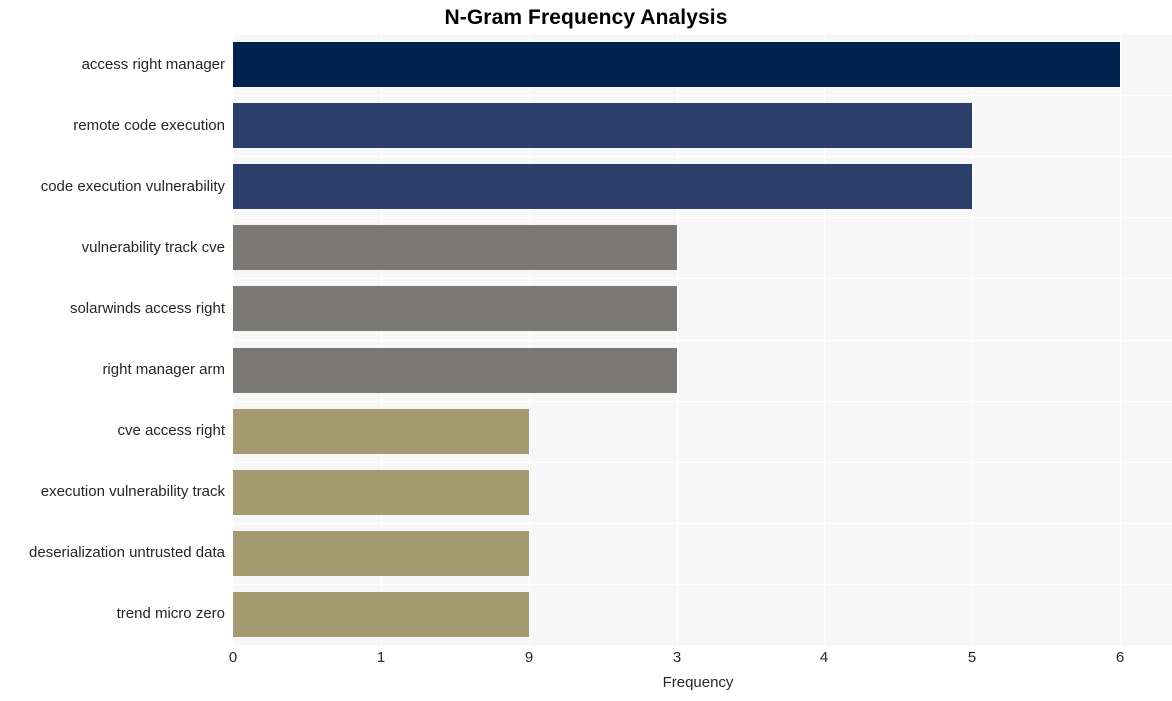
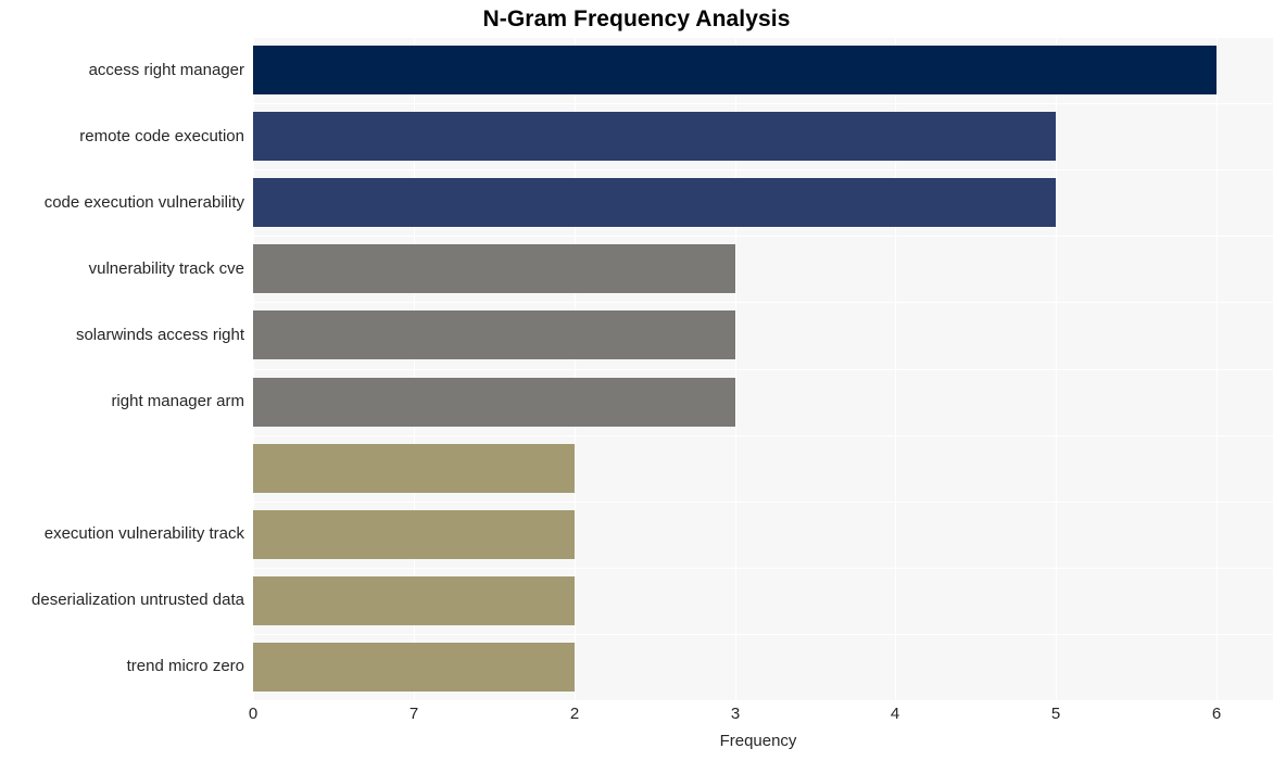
  N-Gram Frequency Analysis
  access right manager
  remote code execution
  code execution vulnerability
  vulnerability track cve
  solarwinds access right
  right manager arm
- cve access right
  execution vulnerability track
  deserialization untrusted data
  trend micro zero
  0
- 1
+ 7
- 9
+ 2
  3
  4
  5
  6
  Frequency
